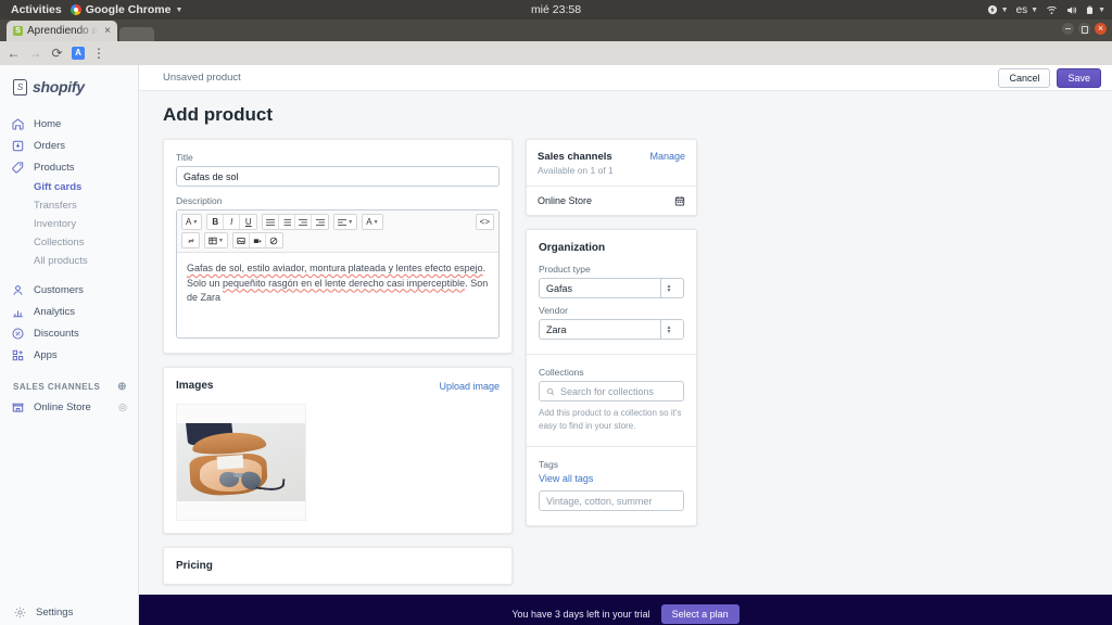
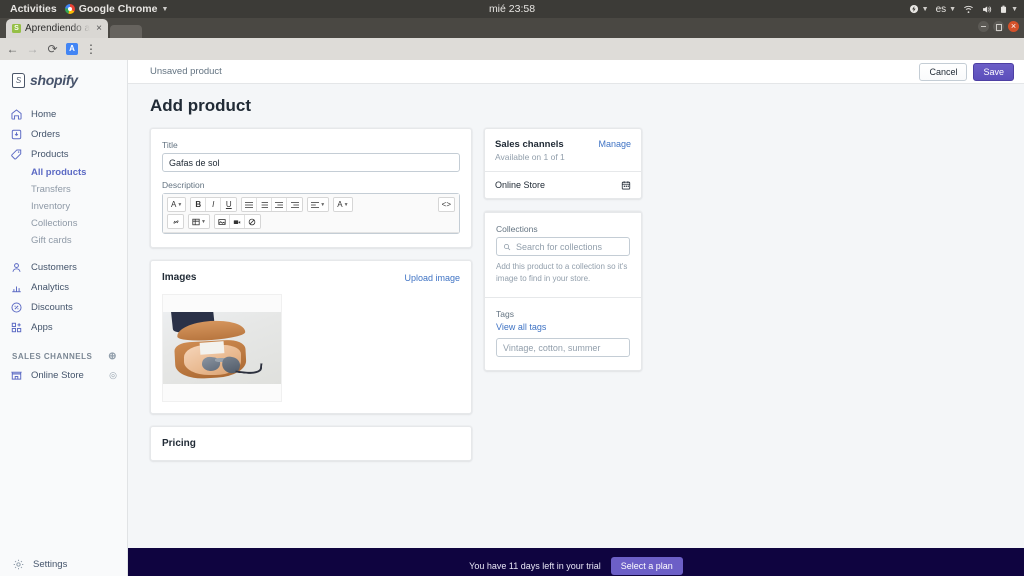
  Activities
  Google Chrome
  mié 23:58
  es
  Aprendiendo a
  ×
  ←
  →
  ⟳
  ⋮
  shopify
  Home
  Orders
  Products
- Gift cards
+ All products
  Transfers
  Inventory
  Collections
- All products
+ Gift cards
  Customers
  Analytics
  Discounts
  Apps
  SALES CHANNELS
  ⊕
  Online Store
  ◎
  Settings
  Unsaved product
  Cancel
  Save
  Add product
  Title
  Gafas de sol
  Description
  A
  B
  I
  U
  A
  <>
- Gafas de sol, estilo aviador, montura plateada y lentes efecto espejo. Solo un pequeñito rasgón en el lente derecho casi imperceptible. Son de Zara
  Images
  Upload image
  Pricing
  Sales channels
  Manage
  Available on 1 of 1
  Online Store
- Organization
- Product type
- Gafas
- Vendor
- Zara
  Collections
  Search for collections
- Add this product to a collection so it's easy to find in your store.
+ Add this product to a collection so it's image to find in your store.
  Tags
  View all tags
  Vintage, cotton, summer
- You have 3 days left in your trial
+ You have 11 days left in your trial
  Select a plan
